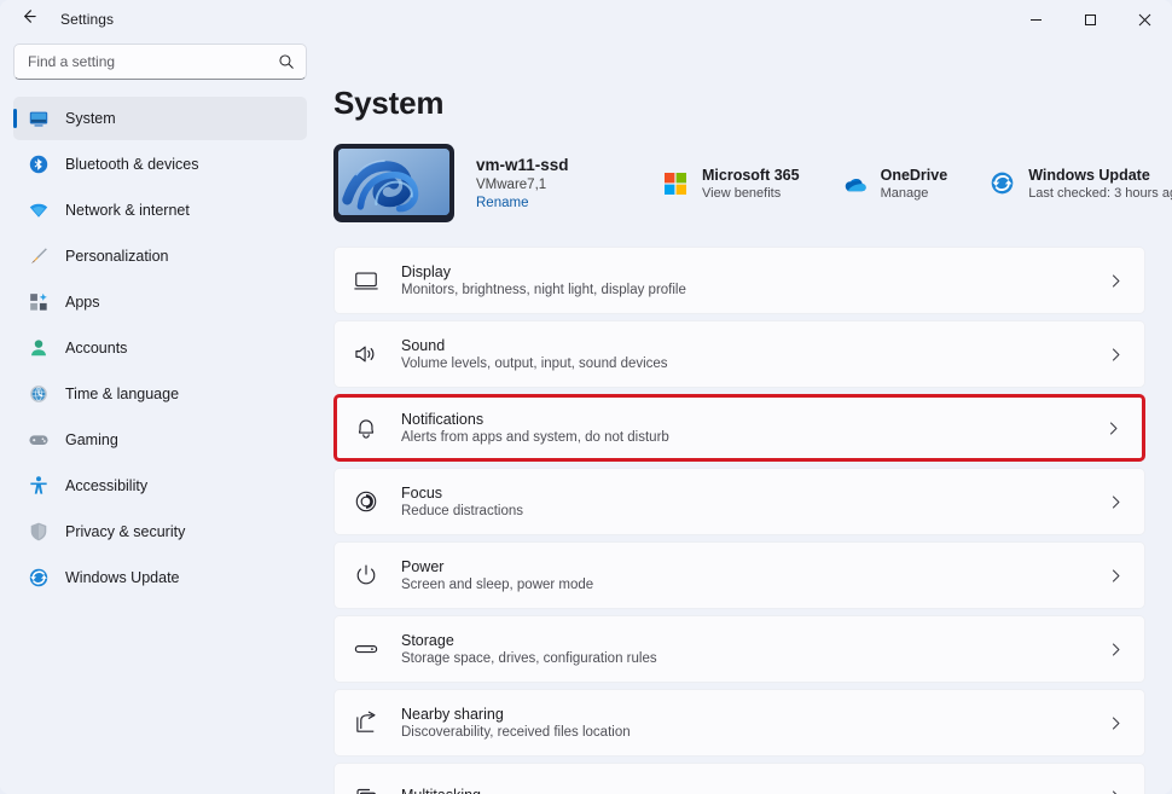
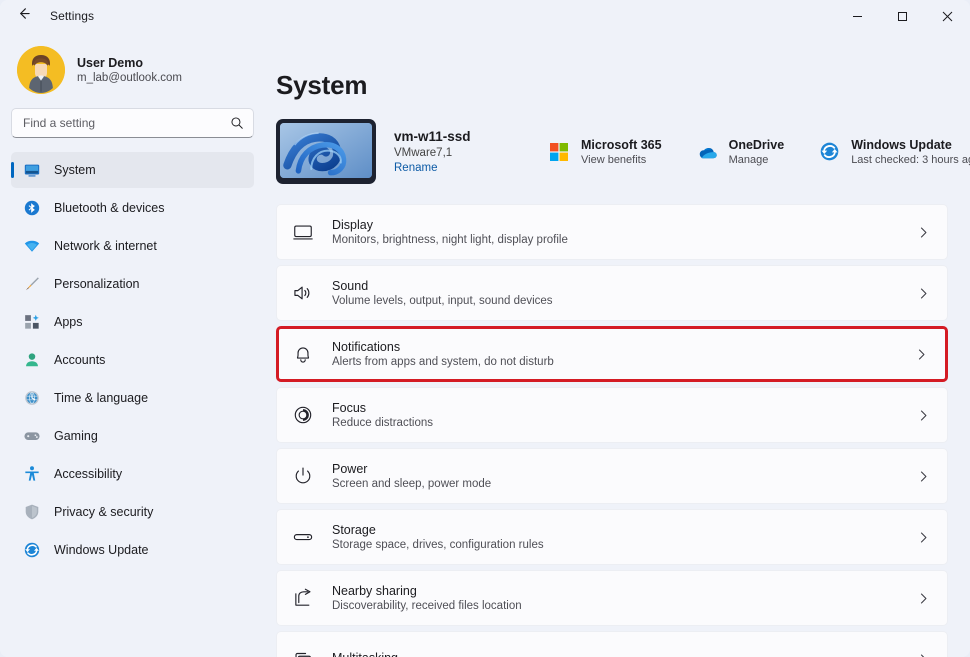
  Settings
+ User Demo
+ m_lab@outlook.com
  Find a setting
  System
  Bluetooth & devices
  Network & internet
  Personalization
  Apps
  Accounts
  Time & language
  Gaming
  Accessibility
  Privacy & security
  Windows Update
  System
  vm-w11-ssd
  VMware7,1
  Rename
  Microsoft 365
  View benefits
  OneDrive
  Manage
  Windows Update
  Last checked: 3 hours a
  Display
  Monitors, brightness, night light, display profile
  Sound
  Volume levels, output, input, sound devices
  Notifications
  Alerts from apps and system, do not disturb
  Focus
  Reduce distractions
  Power
  Screen and sleep, power mode
  Storage
  Storage space, drives, configuration rules
  Nearby sharing
  Discoverability, received files location
